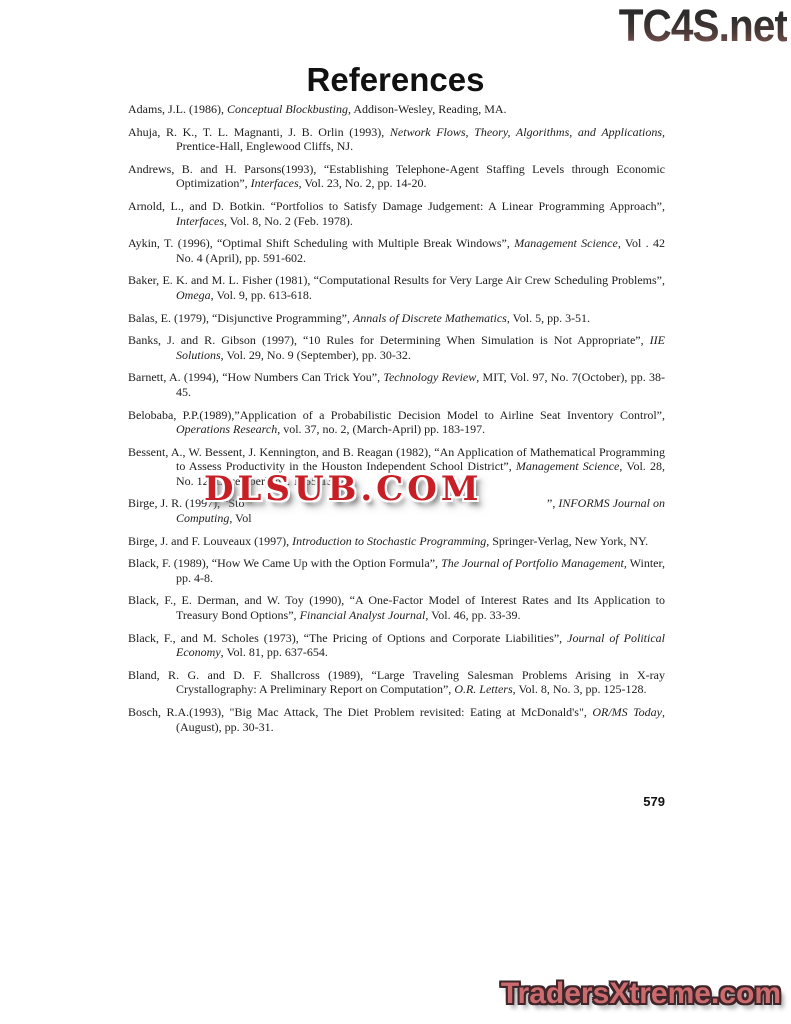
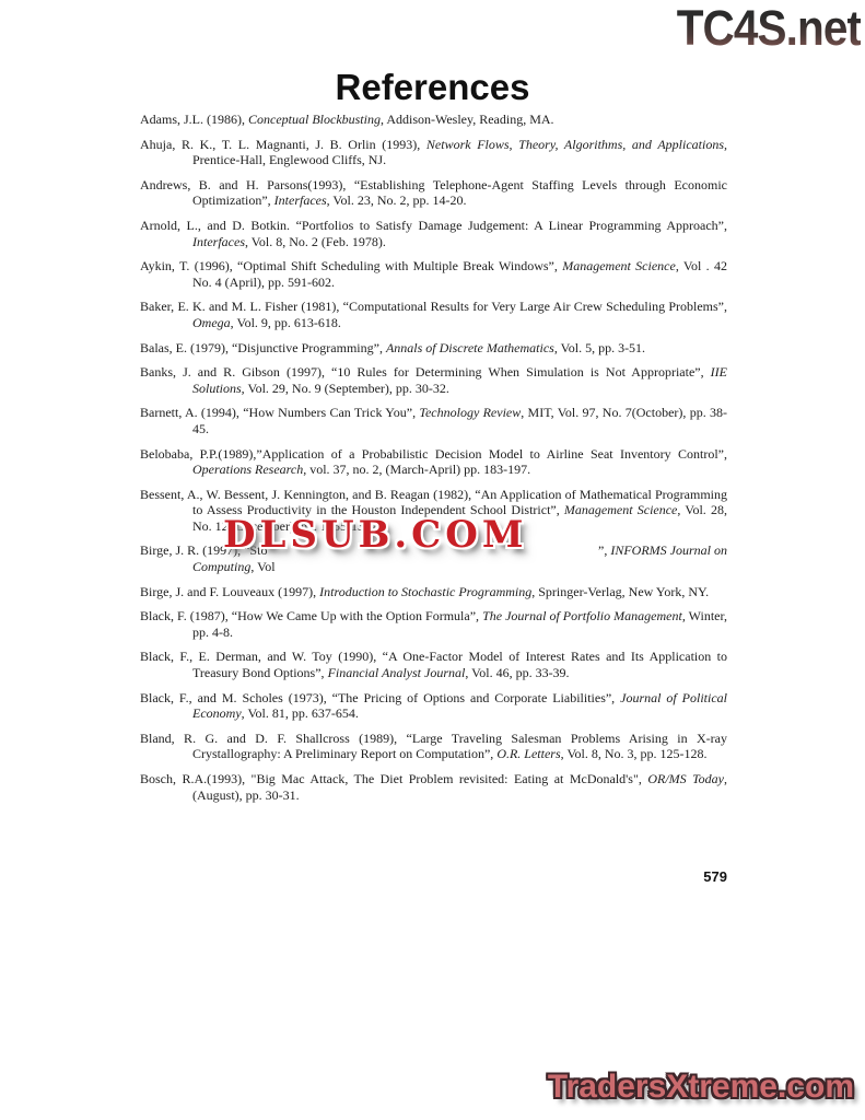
  TC4S.net
  References
  Adams, J.L. (1986), Conceptual Blockbusting, Addison-Wesley, Reading, MA.
  Ahuja, R. K., T. L. Magnanti, J. B. Orlin (1993), Network Flows, Theory, Algorithms, and Applications, Prentice-Hall, Englewood Cliffs, NJ.
  Andrews, B. and H. Parsons(1993), “Establishing Telephone-Agent Staffing Levels through Economic Optimization”, Interfaces, Vol. 23, No. 2, pp. 14-20.
  Arnold, L., and D. Botkin. “Portfolios to Satisfy Damage Judgement: A Linear Programming Approach”, Interfaces, Vol. 8, No. 2 (Feb. 1978).
  Aykin, T. (1996), “Optimal Shift Scheduling with Multiple Break Windows”, Management Science, Vol . 42 No. 4 (April), pp. 591-602.
  Baker, E. K. and M. L. Fisher (1981), “Computational Results for Very Large Air Crew Scheduling Problems”, Omega, Vol. 9, pp. 613-618.
  Balas, E. (1979), “Disjunctive Programming”, Annals of Discrete Mathematics, Vol. 5, pp. 3-51.
  Banks, J. and R. Gibson (1997), “10 Rules for Determining When Simulation is Not Appropriate”, IIE Solutions, Vol. 29, No. 9 (September), pp. 30-32.
  Barnett, A. (1994), “How Numbers Can Trick You”, Technology Review, MIT, Vol. 97, No. 7(October), pp. 38-45.
  Belobaba, P.P.(1989),”Application of a Probabilistic Decision Model to Airline Seat Inventory Control”, Operations Research, vol. 37, no. 2, (March-April) pp. 183-197.
  Bessent, A., W. Bessent, J. Kennington, and B. Reagan (1982), “An Application of Mathematical Programming to Assess Productivity in the Houston Independent School District”, Management Science, Vol. 28, No. 12 (December), pp. 1355-1367.
  DLSUB.COM
  Birge, J. R. (1997), “Sto
  ”, INFORMS Journal on
  Computing, Vol
  Birge, J. and F. Louveaux (1997), Introduction to Stochastic Programming, Springer-Verlag, New York, NY.
- Black, F. (1989), “How We Came Up with the Option Formula”, The Journal of Portfolio Management, Winter, pp. 4-8.
+ Black, F. (1987), “How We Came Up with the Option Formula”, The Journal of Portfolio Management, Winter, pp. 4-8.
  Black, F., E. Derman, and W. Toy (1990), “A One-Factor Model of Interest Rates and Its Application to Treasury Bond Options”, Financial Analyst Journal, Vol. 46, pp. 33-39.
  Black, F., and M. Scholes (1973), “The Pricing of Options and Corporate Liabilities”, Journal of Political Economy, Vol. 81, pp. 637-654.
  Bland, R. G. and D. F. Shallcross (1989), “Large Traveling Salesman Problems Arising in X-ray Crystallography: A Preliminary Report on Computation”, O.R. Letters, Vol. 8, No. 3, pp. 125-128.
  Bosch, R.A.(1993), "Big Mac Attack, The Diet Problem revisited: Eating at McDonald's", OR/MS Today, (August), pp. 30-31.
  579
  TradersXtreme.com
